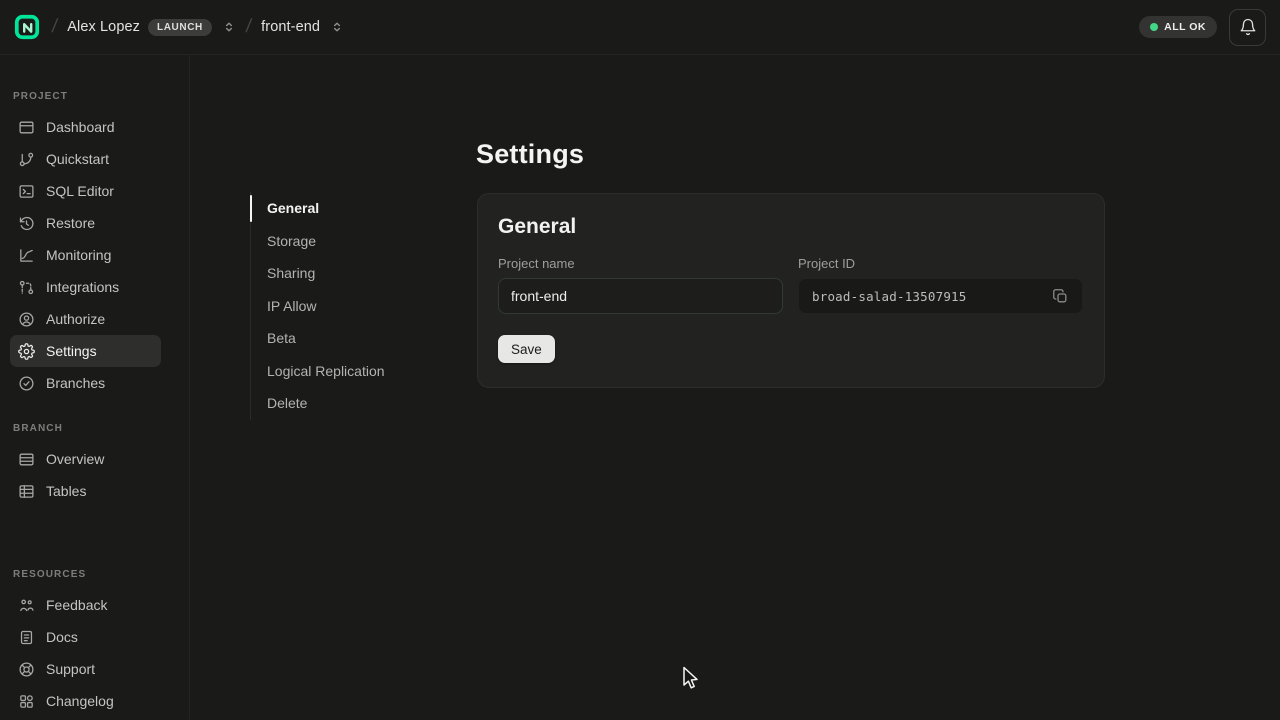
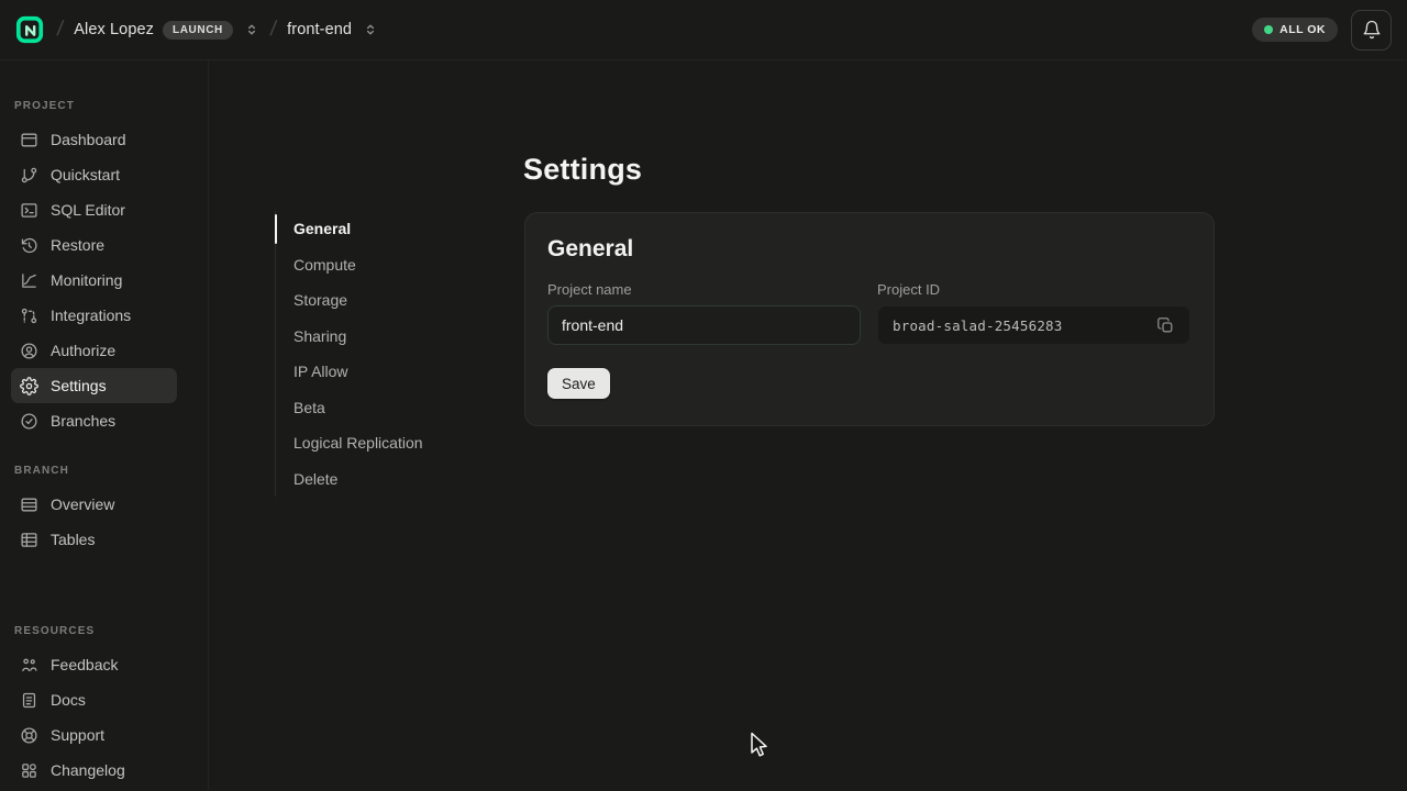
  Alex Lopez
  LAUNCH
  front-end
  ALL OK
  PROJECT
  Dashboard
  Quickstart
  SQL Editor
  Restore
  Monitoring
  Integrations
  Authorize
  Settings
  Branches
  BRANCH
  Overview
  Tables
  RESOURCES
  Feedback
  Docs
  Support
  Changelog
  Settings
  General
+ Compute
  Storage
  Sharing
  IP Allow
  Beta
  Logical Replication
  Delete
  General
  Project name
  front-end
  Project ID
- broad-salad-13507915
+ broad-salad-25456283
  Save
